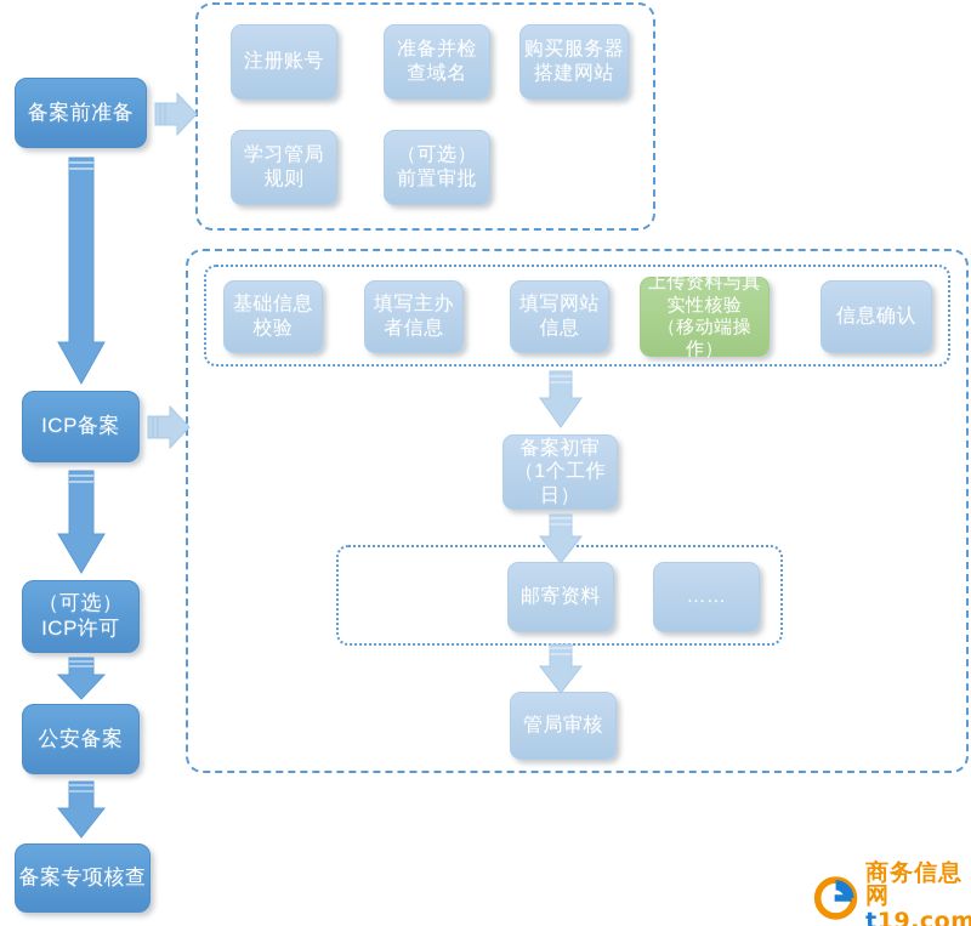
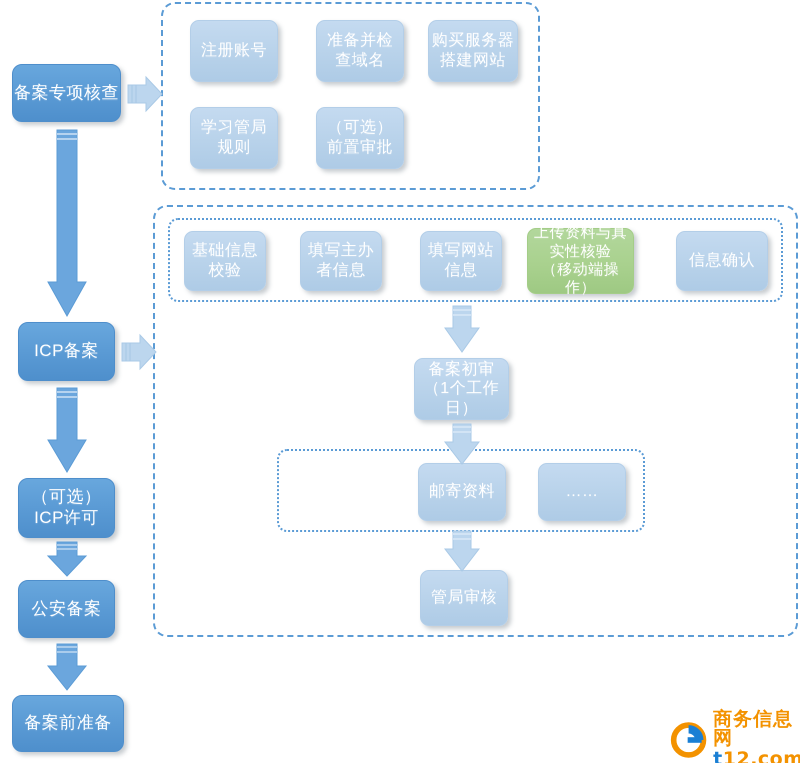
  注册账号
  准备并检
  查域名
  购买服务器
  搭建网站
  学习管局
  规则
  （可选）
  前置审批
  基础信息
  校验
  填写主办
  者信息
  填写网站
  信息
  上传资料与真
  实性核验
  （移动端操作）
  信息确认
  备案初审
  （1个工作日）
  邮寄资料
  ……
  管局审核
- 备案前准备
+ 备案专项核查
  ICP备案
  （可选）
  ICP许可
  公安备案
- 备案专项核查
+ 备案前准备
  商务信息网
- t19.com
+ t12.com
